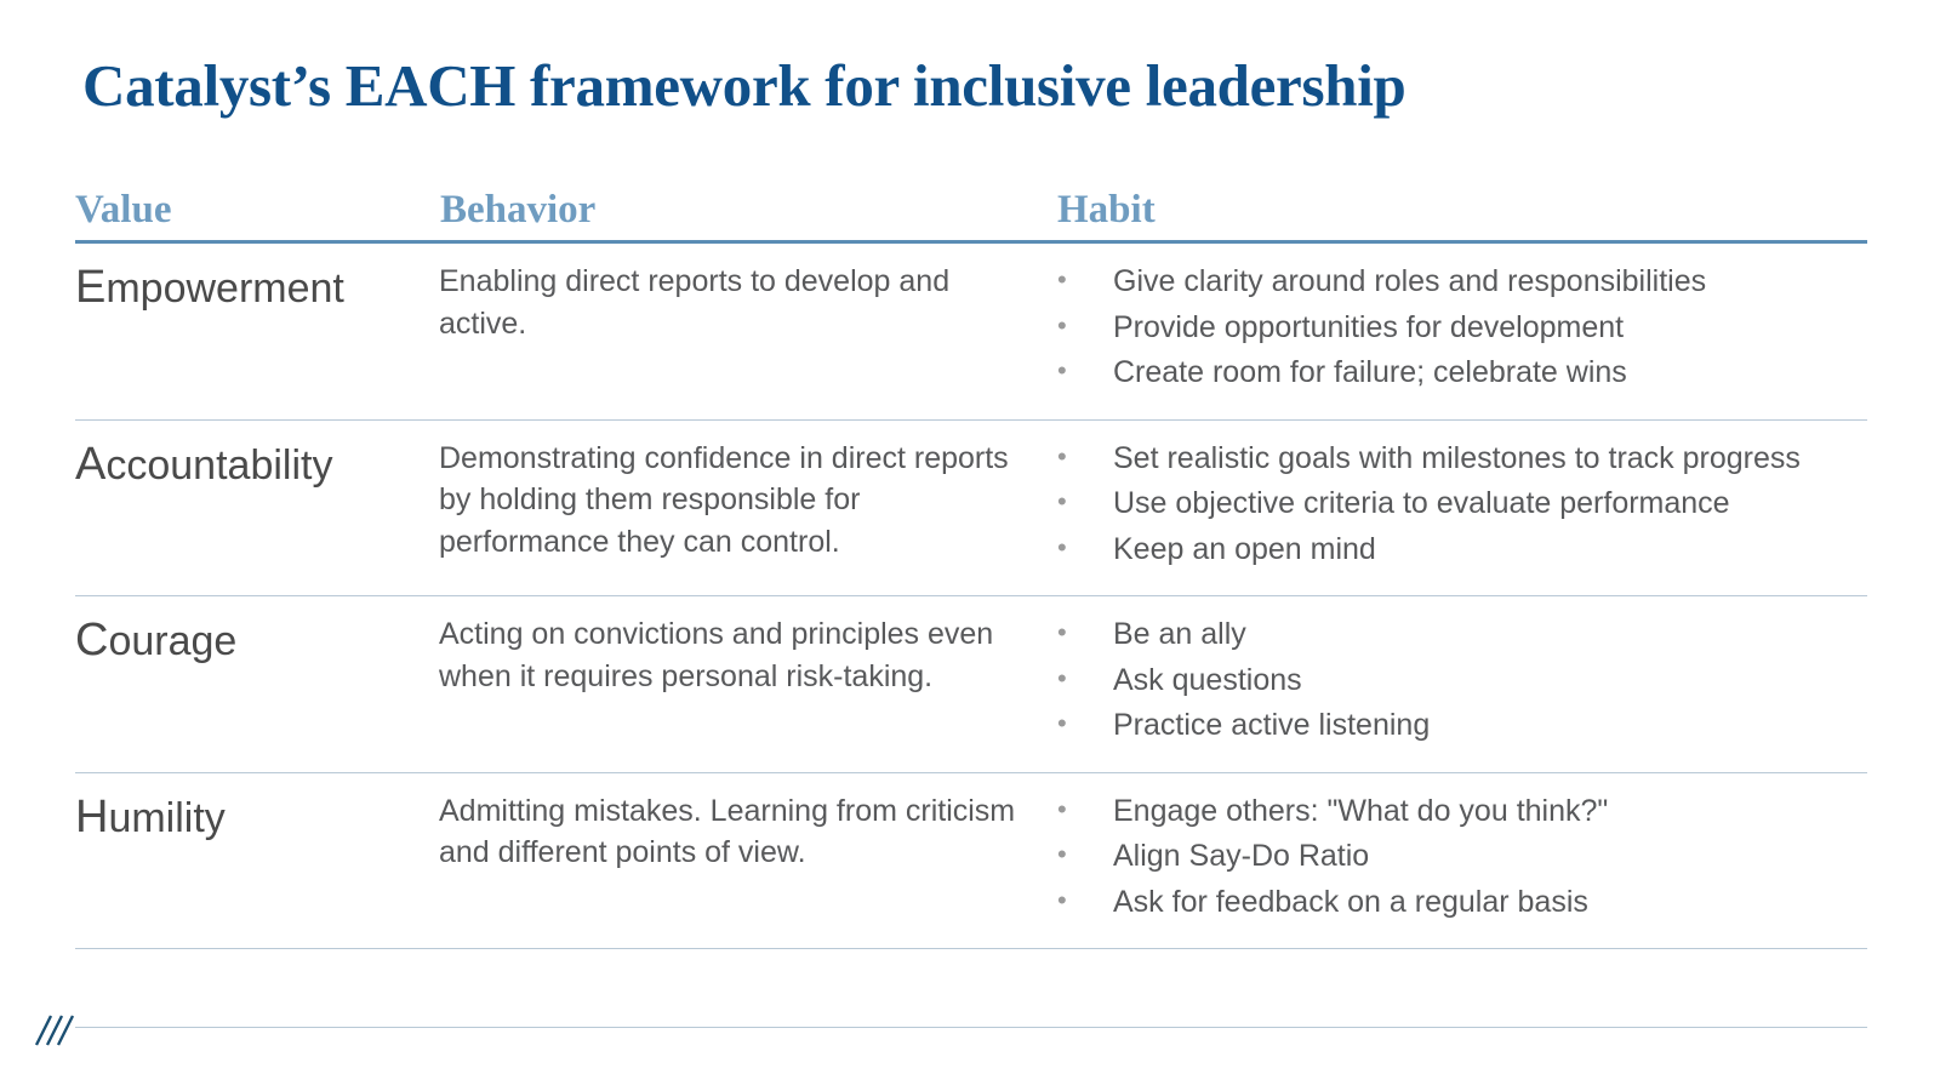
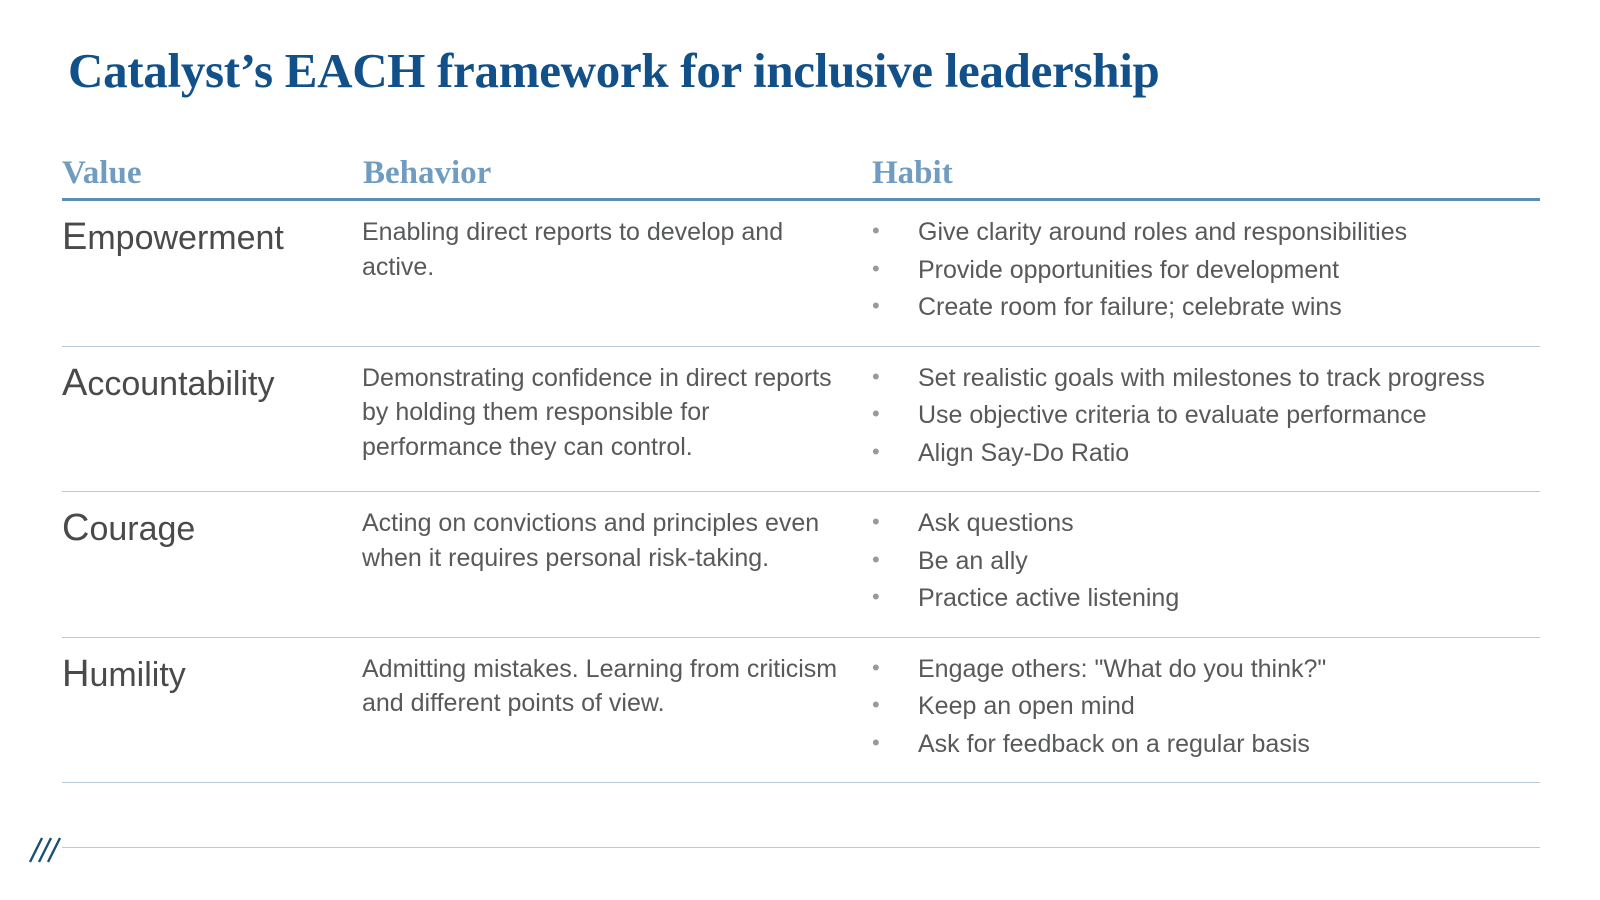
  Catalyst’s EACH framework for inclusive leadership
  Value
  Behavior
  Habit
  Empowerment
  Enabling direct reports to develop and active.
  •
  Give clarity around roles and responsibilities
  •
  Provide opportunities for development
  •
  Create room for failure; celebrate wins
  Accountability
  Demonstrating confidence in direct reports by holding them responsible for performance they can control.
  •
  Set realistic goals with milestones to track progress
  •
  Use objective criteria to evaluate performance
  •
- Keep an open mind
+ Align Say-Do Ratio
  Courage
  Acting on convictions and principles even when it requires personal risk-taking.
  •
- Be an ally
+ Ask questions
  •
- Ask questions
+ Be an ally
  •
  Practice active listening
  Humility
  Admitting mistakes. Learning from criticism and different points of view.
  •
  Engage others: "What do you think?"
  •
- Align Say-Do Ratio
+ Keep an open mind
  •
  Ask for feedback on a regular basis
